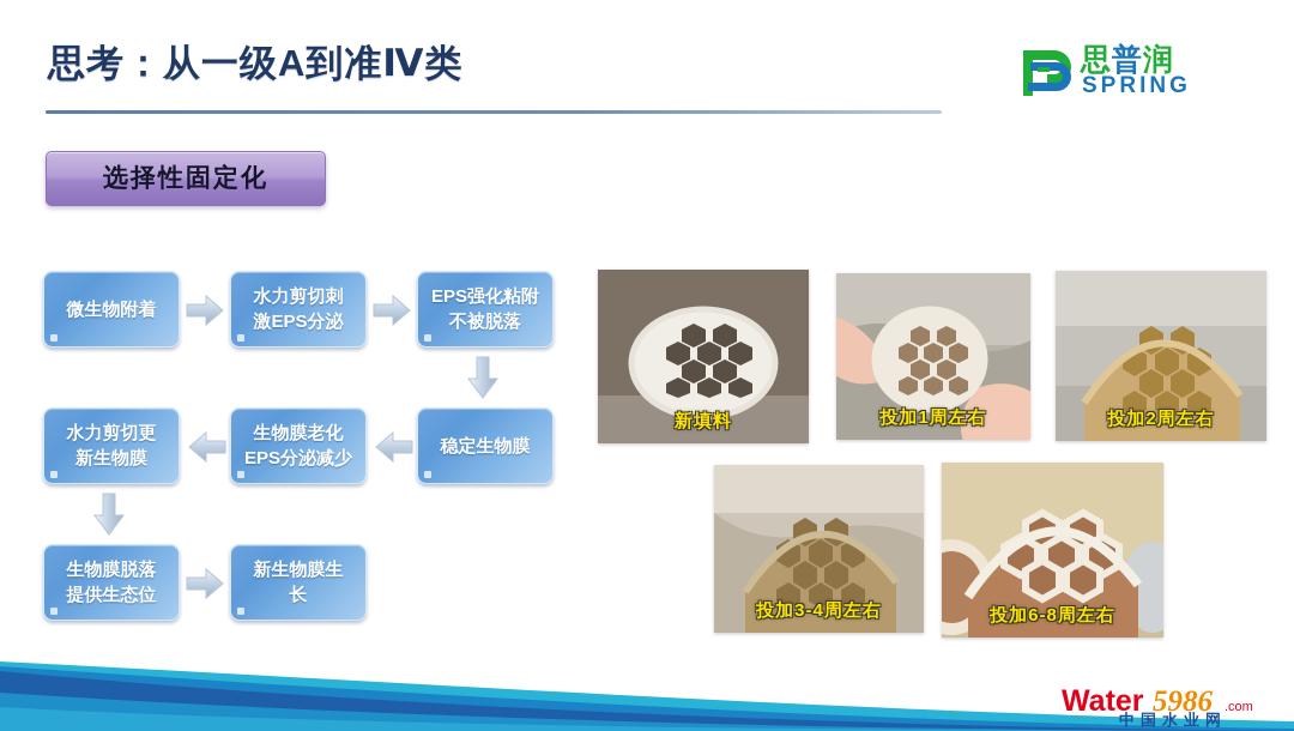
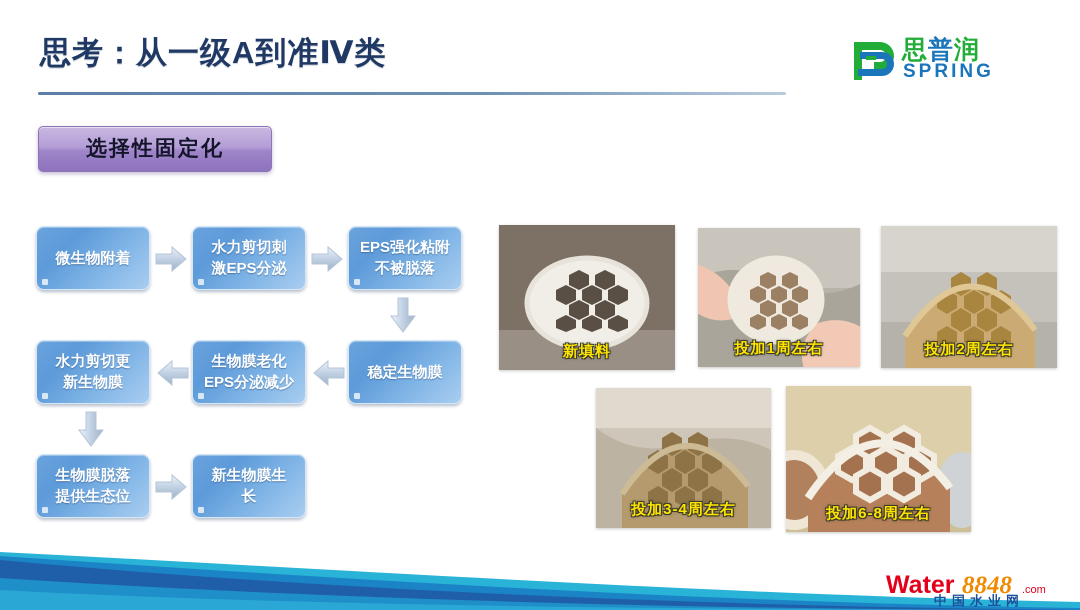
  思考：从一级A到准Ⅳ类
  思普润
  SPRING
  选择性固定化
  微生物附着
  水力剪切刺
  激EPS分泌
  EPS强化粘附
  不被脱落
  水力剪切更
  新生物膜
  生物膜老化
  EPS分泌减少
  稳定生物膜
  生物膜脱落
  提供生态位
  新生物膜生
  长
  新填料
  投加1周左右
  投加2周左右
  投加3-4周左右
  投加6-8周左右
  中国给水排水
  Water
- 5986
+ 8848
  .com
  中国水业网
